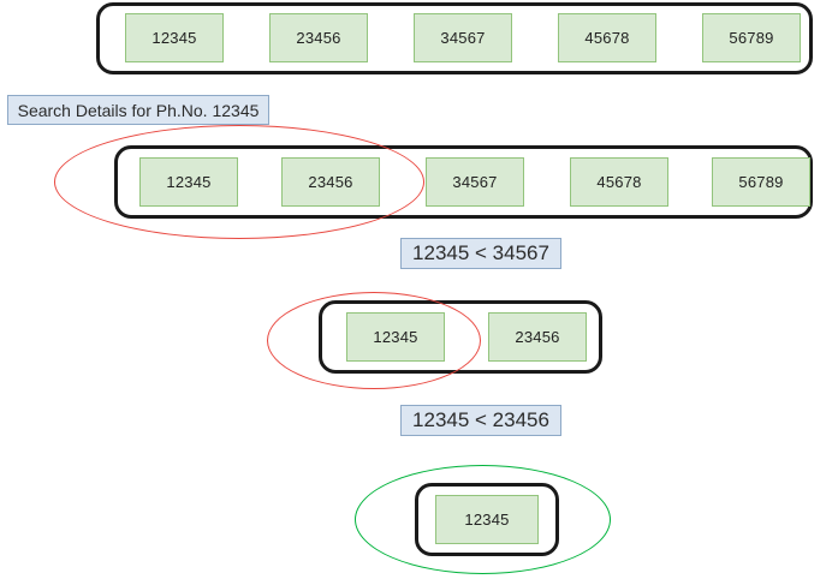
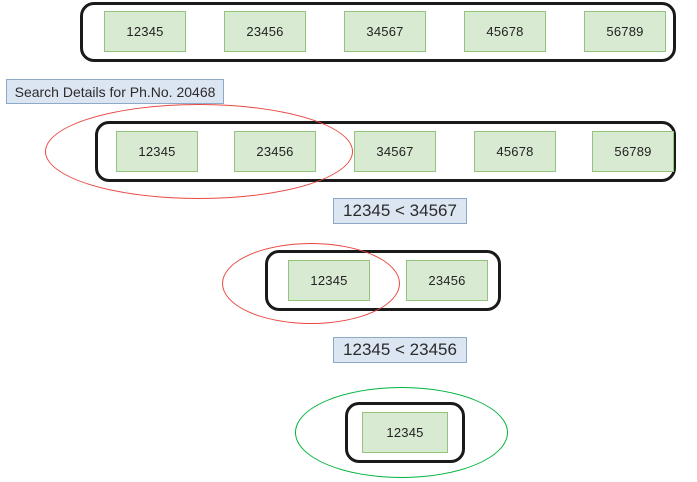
  12345
  23456
  34567
  45678
  56789
- Search Details for Ph.No. 12345
+ Search Details for Ph.No. 20468
  12345
  23456
  34567
  45678
  56789
  12345 < 34567
  12345
  23456
  12345 < 23456
  12345
